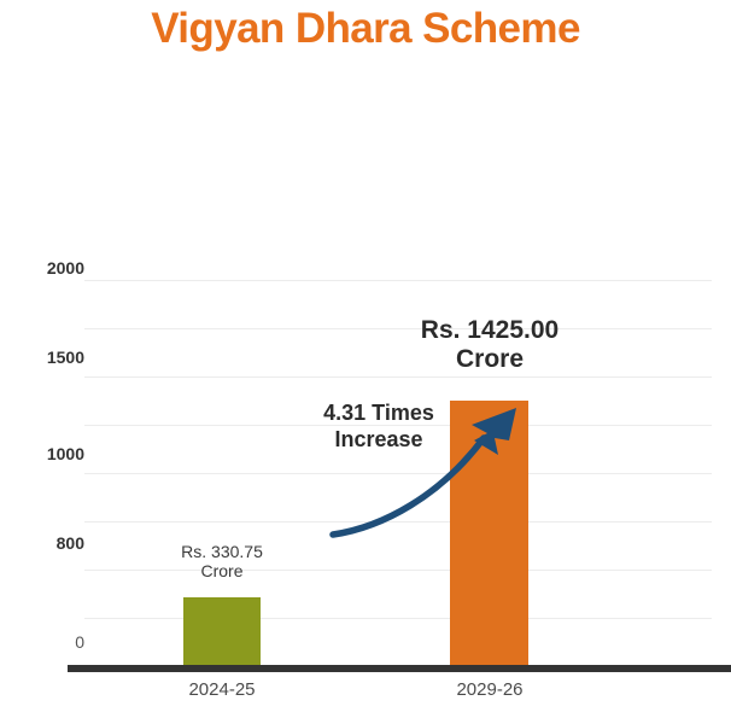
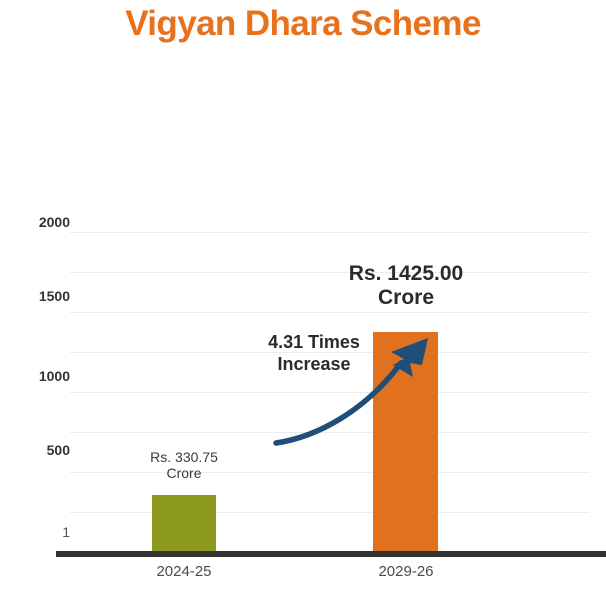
  Vigyan Dhara Scheme
  2000
  1500
  1000
- 800
+ 500
- 0
+ 1
  Rs. 330.75
  Crore
  Rs. 1425.00
  Crore
  4.31 Times
  Increase
  2024-25
  2029-26
